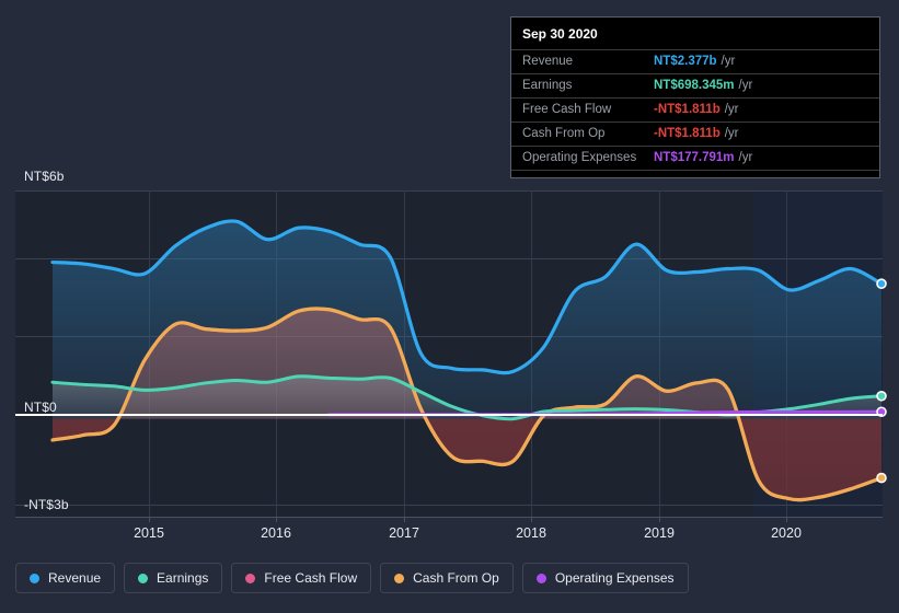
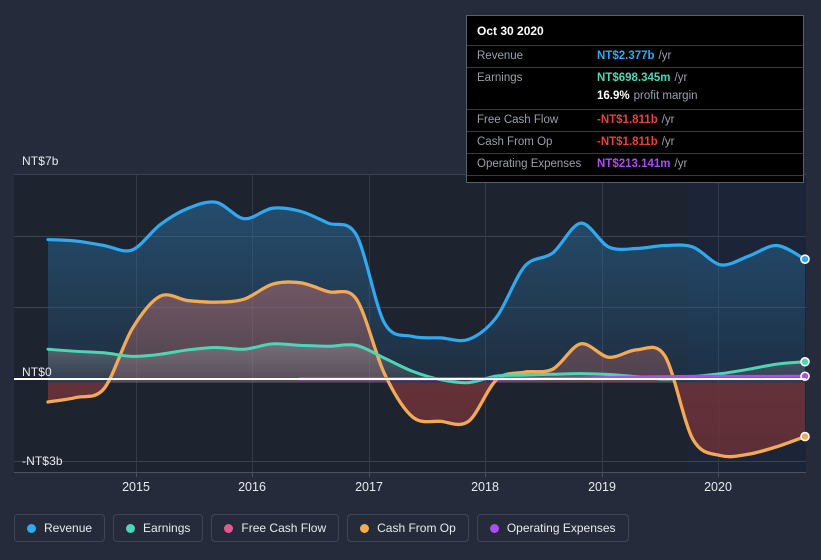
- NT$6b
+ NT$7b
  NT$0
  -NT$3b
  2015
  2016
  2017
  2018
  2019
  2020
- Sep 30 2020
+ Oct 30 2020
  Revenue
  NT$2.377b /yr
  Earnings
  NT$698.345m /yr
+ 16.9% profit margin
  Free Cash Flow
  -NT$1.811b /yr
  Cash From Op
  -NT$1.811b /yr
  Operating Expenses
- NT$177.791m /yr
+ NT$213.141m /yr
  Revenue
  Earnings
  Free Cash Flow
  Cash From Op
  Operating Expenses
